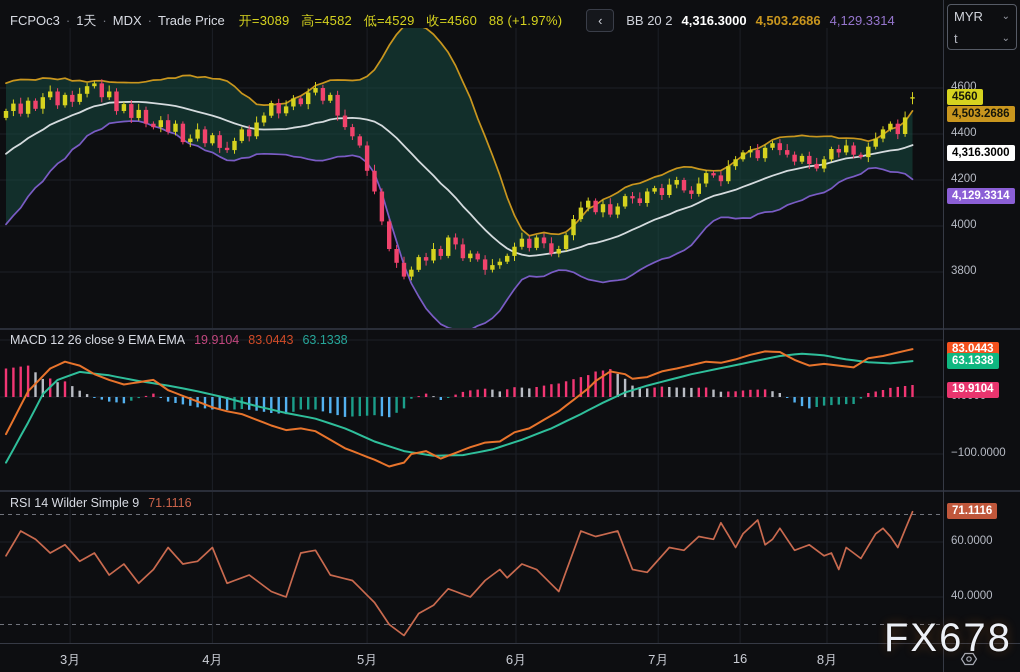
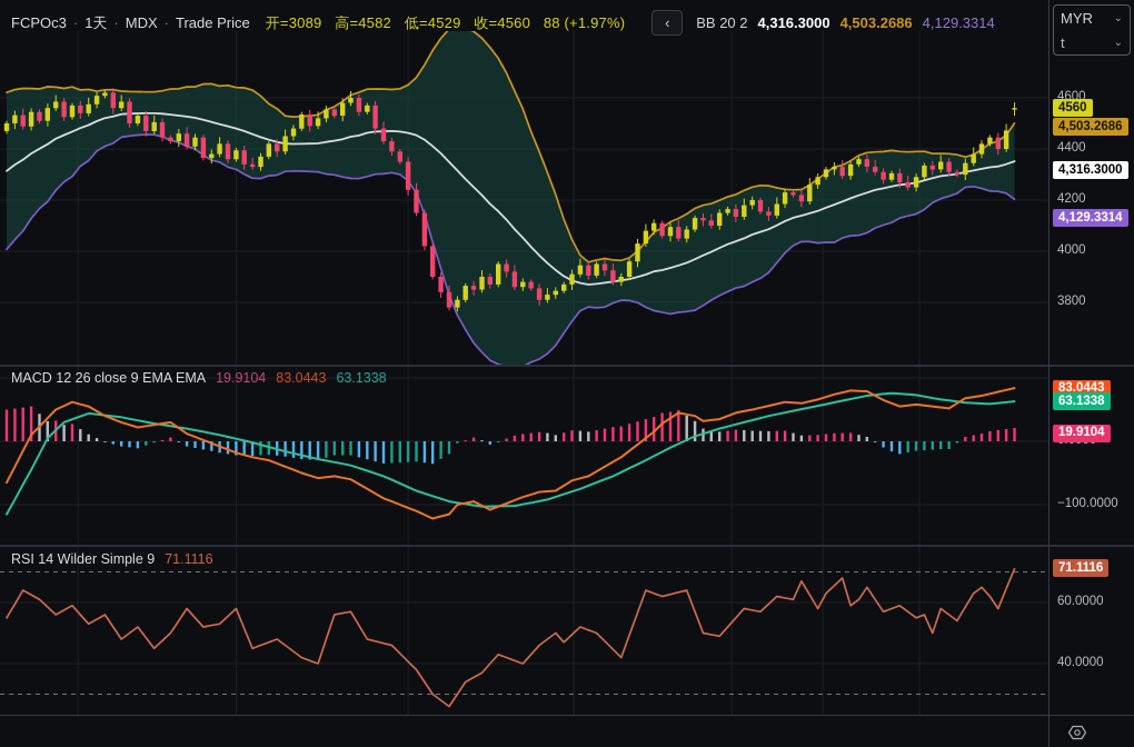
  FCPOc3
  ·
  1天
  ·
  MDX
  ·
  Trade Price
  开=3089 高=4582 低=4529 收=4560 88 (+1.97%)
  ‹
  BB 20 2
  4,316.3000
  4,503.2686
  4,129.3314
  MACD 12 26 close 9 EMA EMA
  19.9104
  83.0443
  63.1338
  RSI 14 Wilder Simple 9
  71.1116
  4600
  4400
  4200
  4000
  3800
  4560
  4,503.2686
  4,316.3000
  4,129.3314
  −100.0000
  83.0443
  63.1338
  19.9104
  60.0000
  40.0000
  71.1116
  MYR
  ⌄
  t
  ⌄
- 3月
- 4月
- 5月
- 6月
- 7月
- 16
- 8月
- FX678
